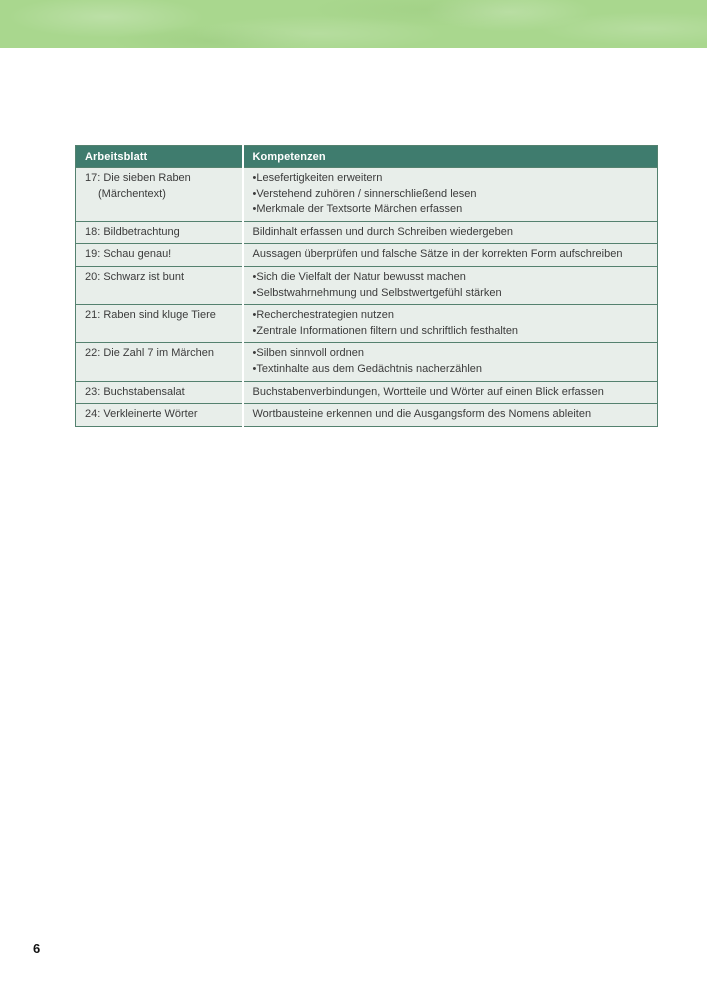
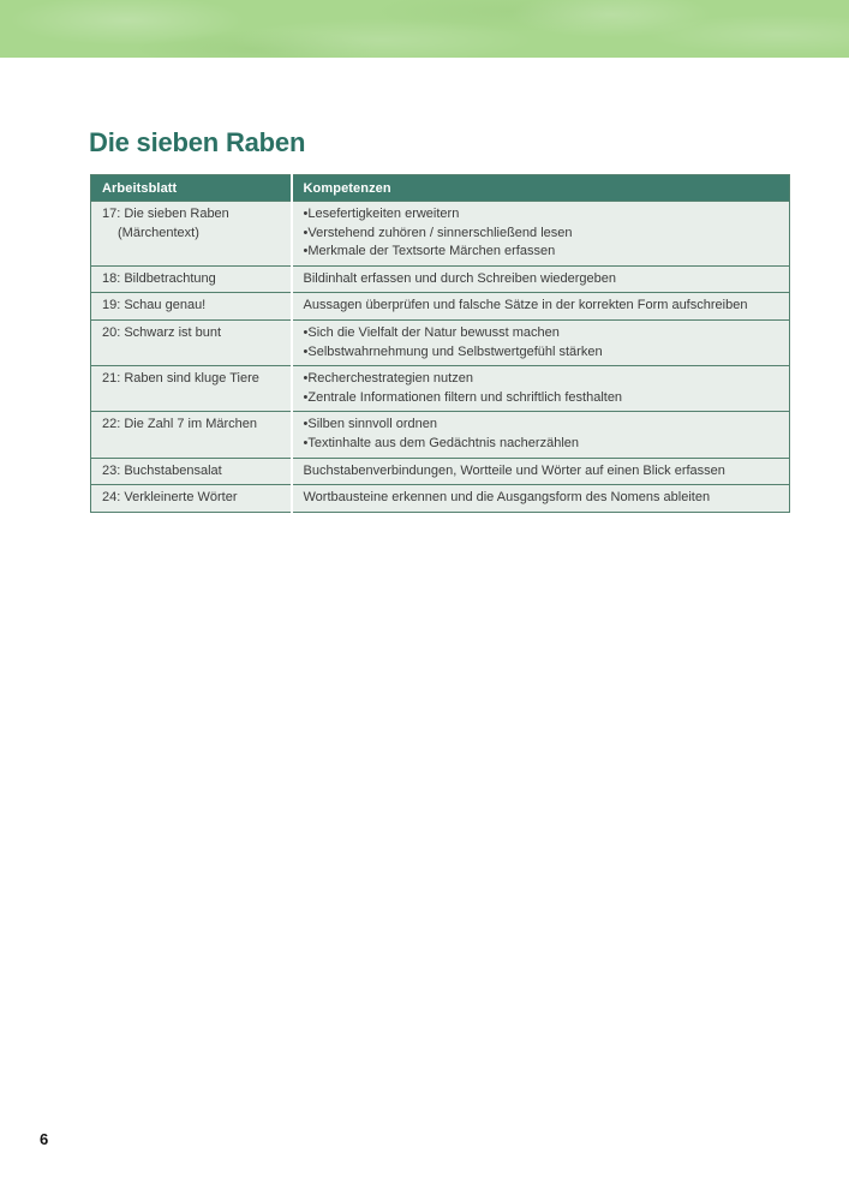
+ Die sieben Raben
  Arbeitsblatt	Kompetenzen
  17: Die sieben Raben (Märchentext)	Lesefertigkeiten erweitern Verstehend zuhören / sinnerschließend lesen Merkmale der Textsorte Märchen erfassen
  18: Bildbetrachtung	Bildinhalt erfassen und durch Schreiben wiedergeben
  19: Schau genau!	Aussagen überprüfen und falsche Sätze in der korrekten Form aufschreiben
  20: Schwarz ist bunt	Sich die Vielfalt der Natur bewusst machen Selbstwahrnehmung und Selbstwertgefühl stärken
  21: Raben sind kluge Tiere	Recherchestrategien nutzen Zentrale Informationen filtern und schriftlich festhalten
  22: Die Zahl 7 im Märchen	Silben sinnvoll ordnen Textinhalte aus dem Gedächtnis nacherzählen
  23: Buchstabensalat	Buchstabenverbindungen, Wortteile und Wörter auf einen Blick erfassen
  24: Verkleinerte Wörter	Wortbausteine erkennen und die Ausgangsform des Nomens ableiten
  6
